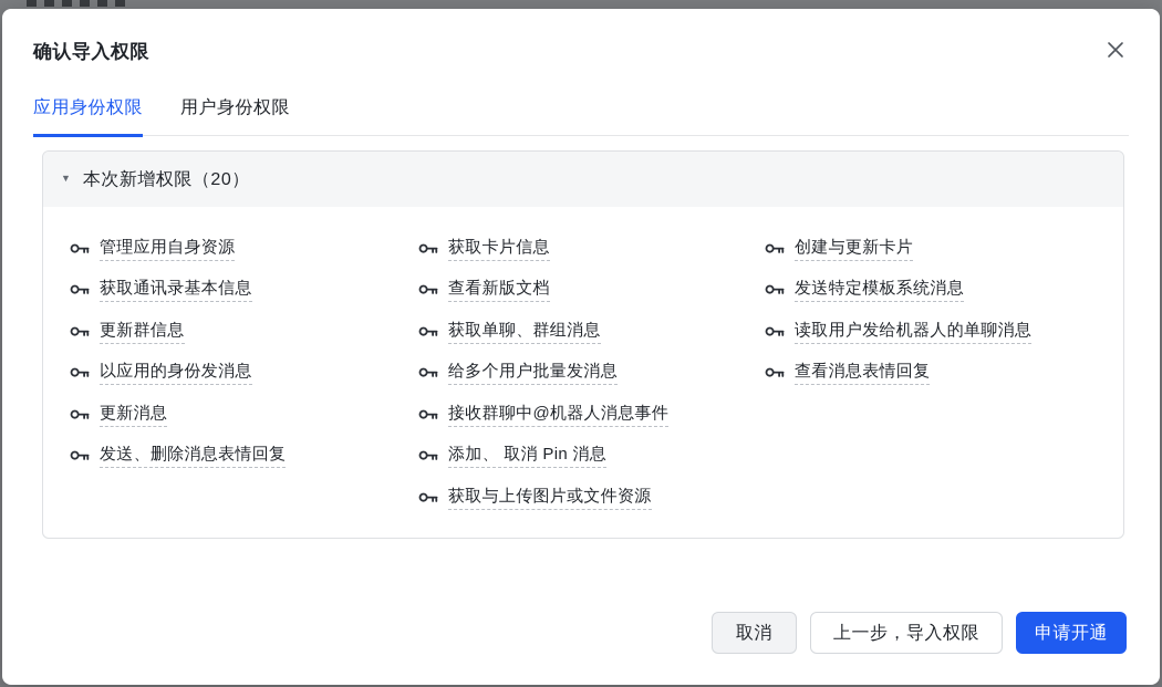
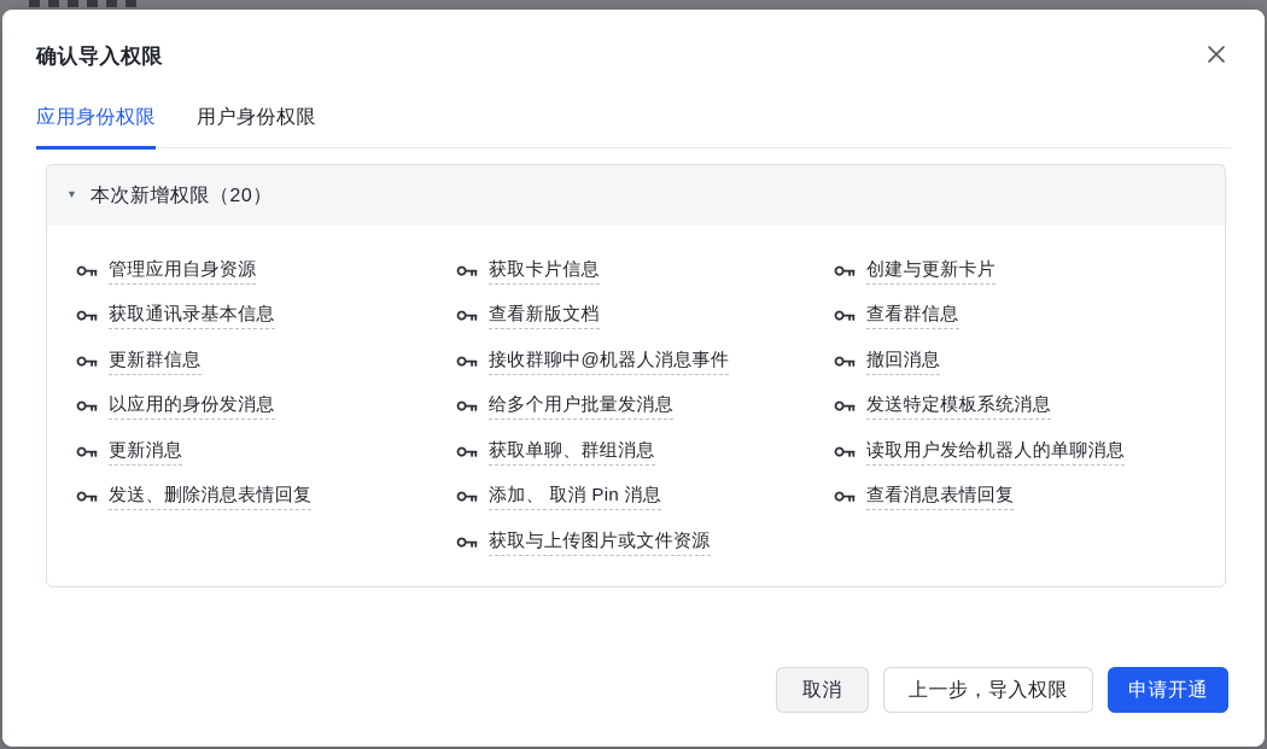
  确认导入权限
  应用身份权限
  用户身份权限
  ▼
  本次新增权限（20）
  管理应用自身资源
  获取通讯录基本信息
  更新群信息
  以应用的身份发消息
  更新消息
  发送、删除消息表情回复
  获取卡片信息
  查看新版文档
- 获取单聊、群组消息
+ 接收群聊中@机器人消息事件
  给多个用户批量发消息
- 接收群聊中@机器人消息事件
+ 获取单聊、群组消息
  添加、 取消 Pin 消息
  获取与上传图片或文件资源
  创建与更新卡片
+ 查看群信息
+ 撤回消息
  发送特定模板系统消息
  读取用户发给机器人的单聊消息
  查看消息表情回复
  取消
  上一步，导入权限
  申请开通
